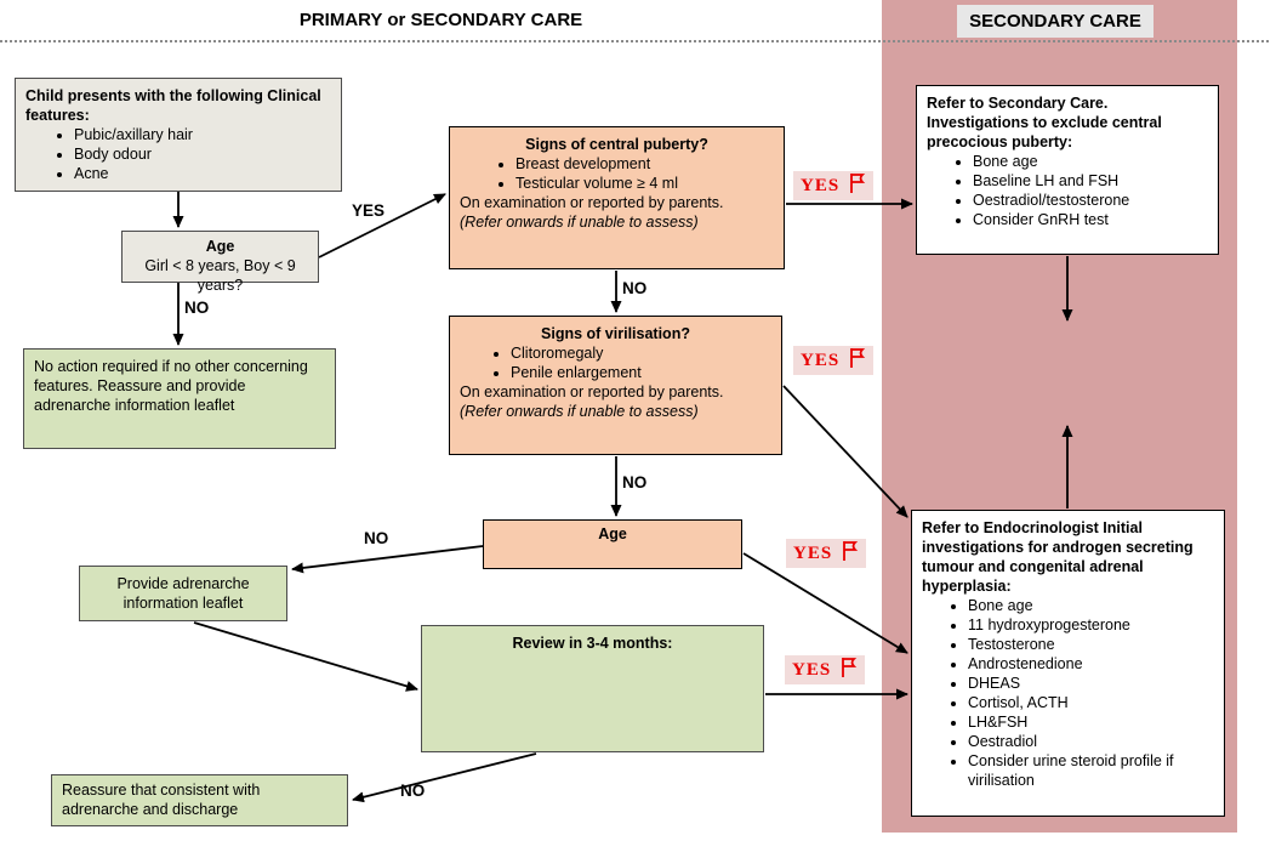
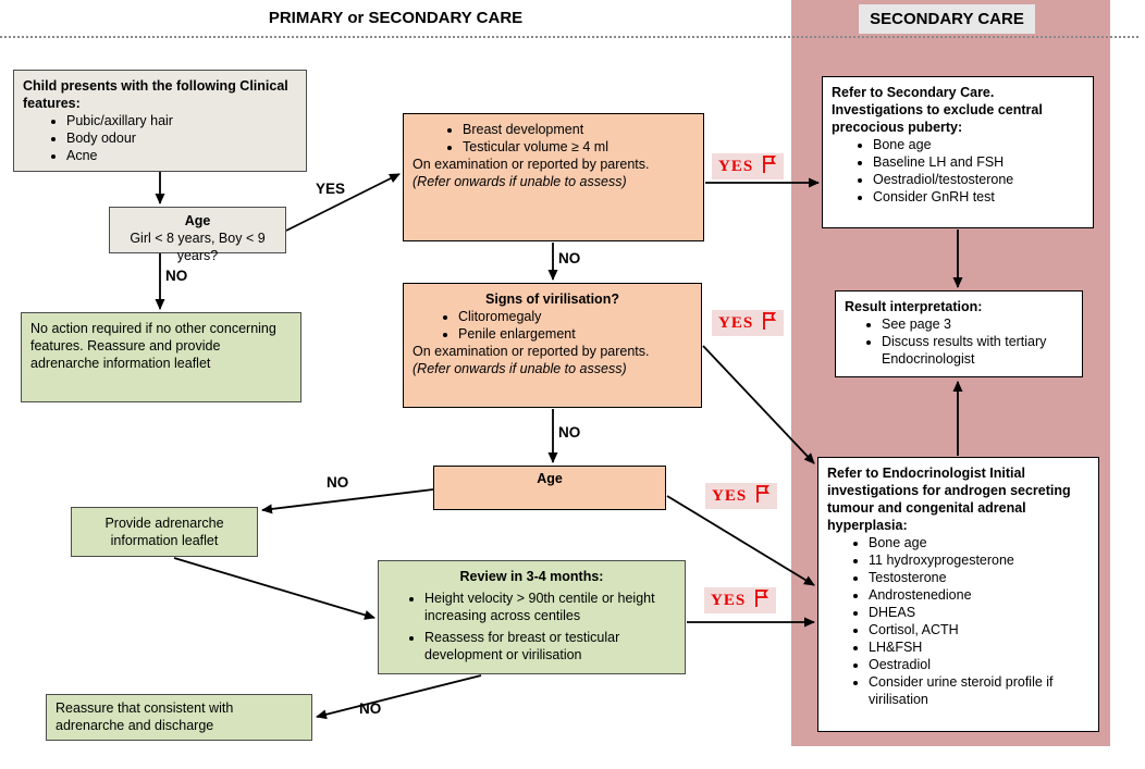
  PRIMARY or SECONDARY CARE
  SECONDARY CARE
  Child presents with the following Clinical features:
  Pubic/axillary hair
  Body odour
  Acne
  Age
  Girl < 8 years, Boy < 9 years?
  No action required if no other concerning features. Reassure and provide adrenarche information leaflet
- Signs of central puberty?
  Breast development
  Testicular volume ≥ 4 ml
  On examination or reported by parents.
  (Refer onwards if unable to assess)
  Signs of virilisation?
  Clitoromegaly
  Penile enlargement
  On examination or reported by parents.
  (Refer onwards if unable to assess)
  Age
  Provide adrenarche information leaflet
  Review in 3-4 months:
+ Height velocity > 90th centile or height increasing across centiles
+ Reassess for breast or testicular development or virilisation
  Reassure that consistent with adrenarche and discharge
  Refer to Secondary Care. Investigations to exclude central precocious puberty:
  Bone age
  Baseline LH and FSH
  Oestradiol/testosterone
  Consider GnRH test
+ Result interpretation:
+ See page 3
+ Discuss results with tertiary Endocrinologist
  Refer to Endocrinologist Initial investigations for androgen secreting tumour and congenital adrenal hyperplasia:
  Bone age
  11 hydroxyprogesterone
  Testosterone
  Androstenedione
  DHEAS
  Cortisol, ACTH
  LH&FSH
  Oestradiol
  Consider urine steroid profile if virilisation
  YES
  NO
  NO
  NO
  NO
  NO
  YES
  YES
  YES
  YES
